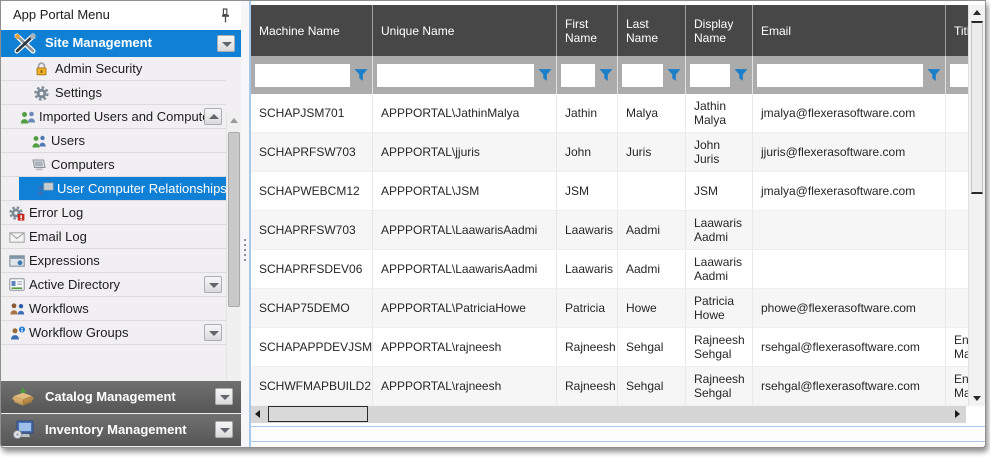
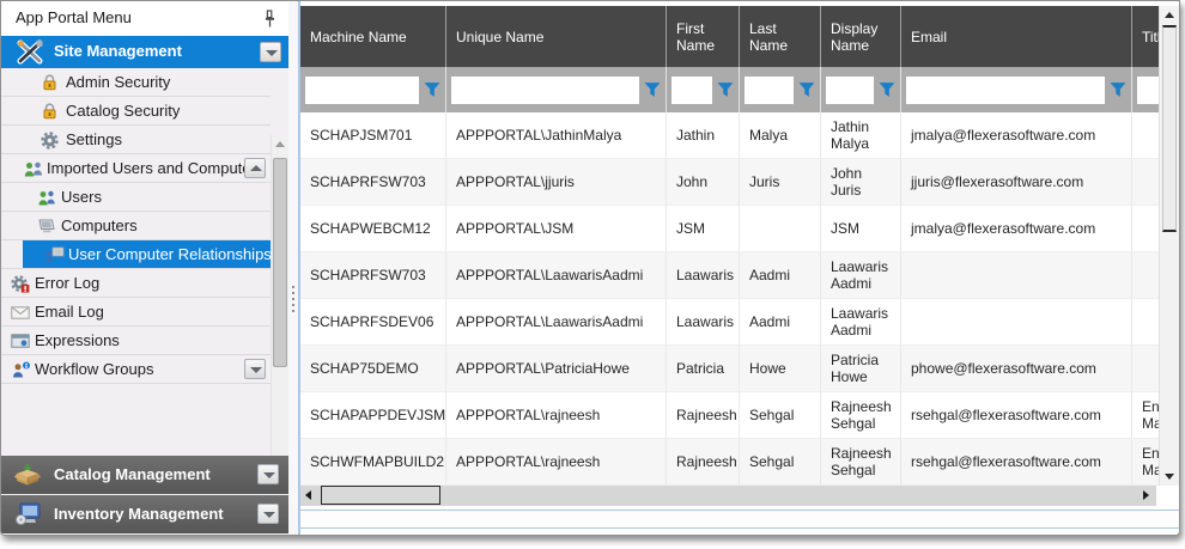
  App Portal Menu
  Site Management
  Admin Security
+ Catalog Security
  Settings
  Imported Users and Comput
  Users
  Computers
  User Computer Relationships
  Error Log
  Email Log
  Expressions
- Active Directory
- Workflows
  Workflow Groups
  Catalog Management
  Inventory Management
  Machine Name	Unique Name	First Name	Last Name	Display Name	Email	Tit
  SCHAPJSM701	APPPORTAL\JathinMalya	Jathin	Malya	Jathin Malya	jmalya@flexerasoftware.com
  SCHAPRFSW703	APPPORTAL\jjuris	John	Juris	John Juris	jjuris@flexerasoftware.com
  SCHAPWEBCM12	APPPORTAL\JSM	JSM		JSM	jmalya@flexerasoftware.com
  SCHAPRFSW703	APPPORTAL\LaawarisAadmi	Laawaris	Aadmi	Laawaris Aadmi
  SCHAPRFSDEV06	APPPORTAL\LaawarisAadmi	Laawaris	Aadmi	Laawaris Aadmi
  SCHAP75DEMO	APPPORTAL\PatriciaHowe	Patricia	Howe	Patricia Howe	phowe@flexerasoftware.com
  SCHAPAPPDEVJSM	APPPORTAL\rajneesh	Rajneesh	Sehgal	Rajneesh Sehgal	rsehgal@flexerasoftware.com	En M
  SCHWFMAPBUILD2	APPPORTAL\rajneesh	Rajneesh	Sehgal	Rajneesh Sehgal	rsehgal@flexerasoftware.com	En M
